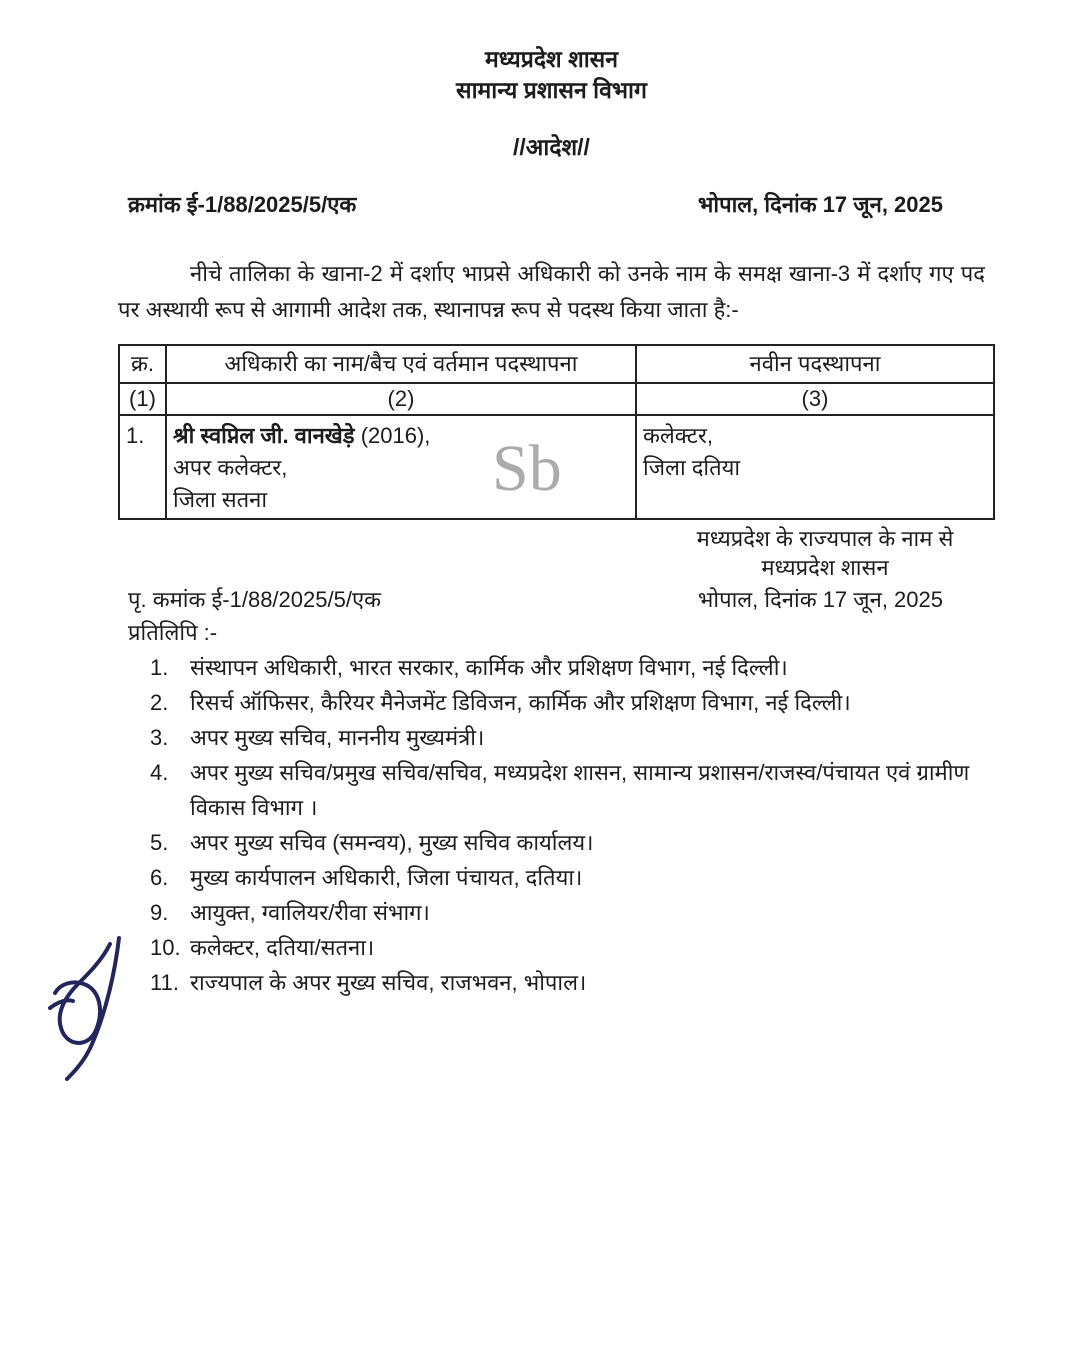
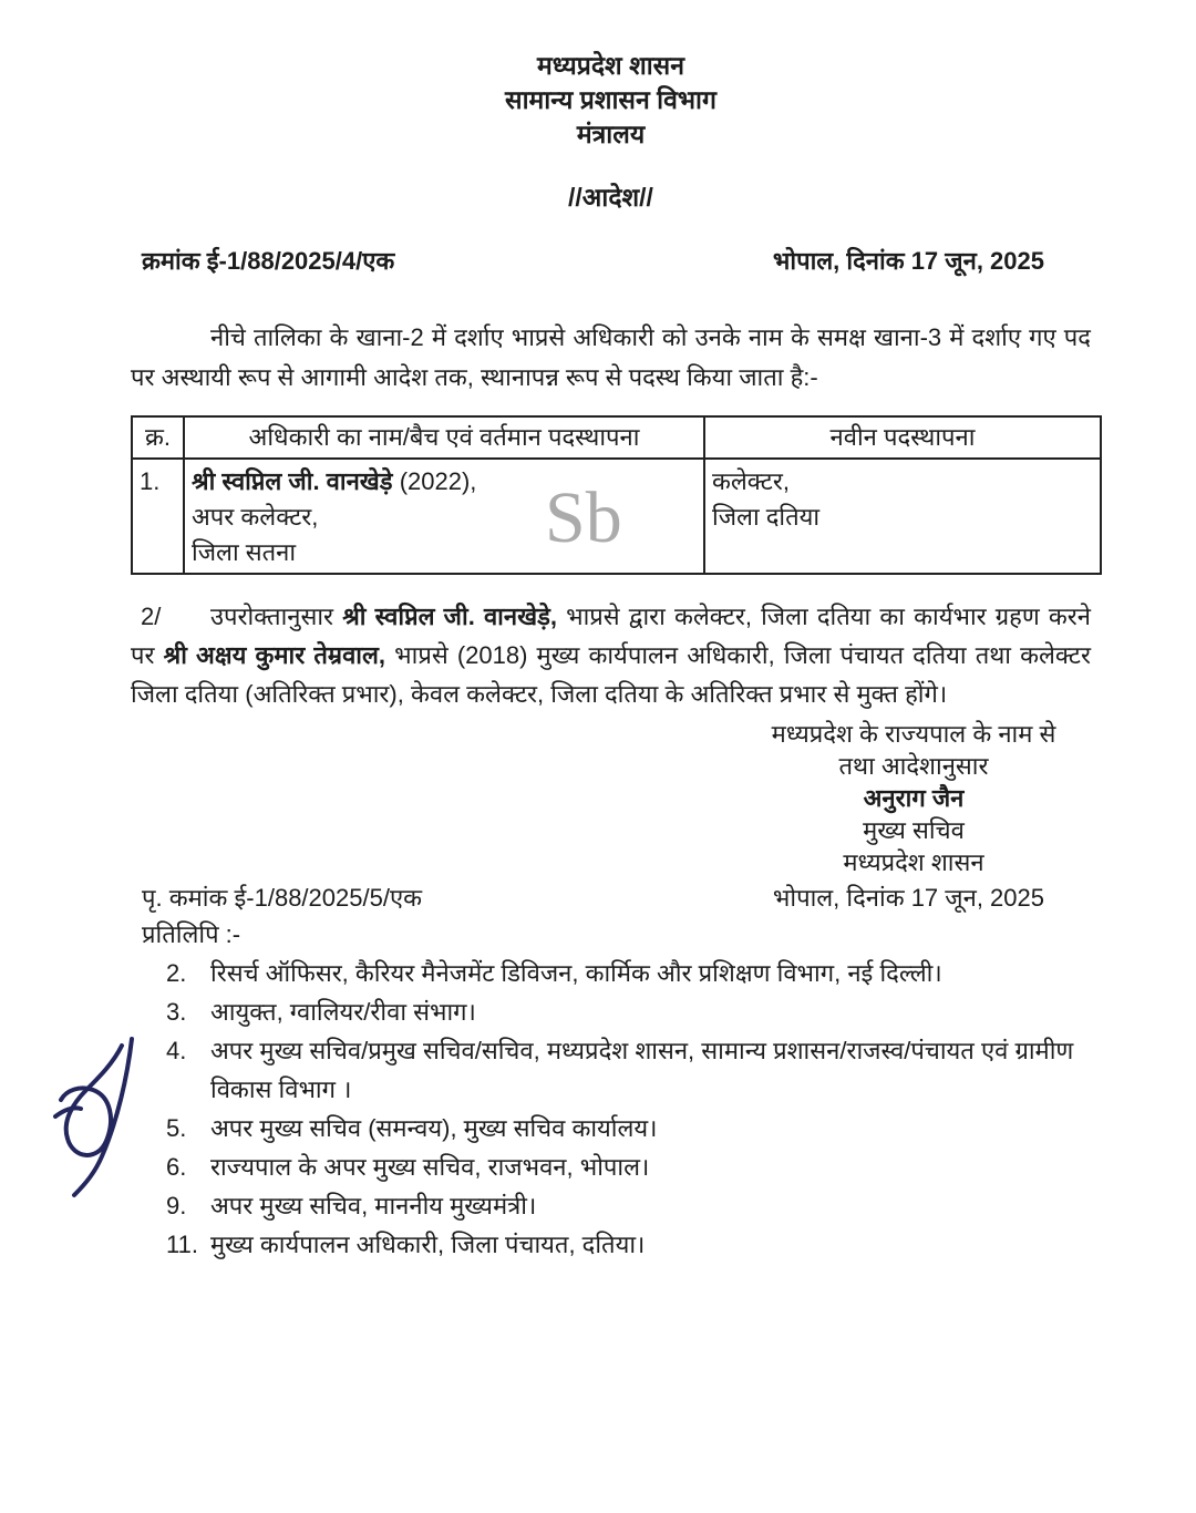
  मध्यप्रदेश शासन
  सामान्य प्रशासन विभाग
+ मंत्रालय
  //आदेश//
- क्रमांक ई-1/88/2025/5/एक
+ क्रमांक ई-1/88/2025/4/एक
  भोपाल, दिनांक 17 जून, 2025
  नीचे तालिका के खाना-2 में दर्शाए भाप्रसे अधिकारी को उनके नाम के समक्ष खाना-3 में दर्शाए गए पद पर अस्थायी रूप से आगामी आदेश तक, स्थानापन्न रूप से पदस्थ किया जाता है:-
  क्र.	अधिकारी का नाम/बैच एवं वर्तमान पदस्थापना	नवीन पदस्थापना
- (1)	(2)	(3)
- 1.	श्री स्वप्निल जी. वानखेड़े (2016), अपर कलेक्टर, जिला सतना Sb	कलेक्टर, जिला दतिया
+ 1.	श्री स्वप्निल जी. वानखेड़े (2022), अपर कलेक्टर, जिला सतना Sb	कलेक्टर, जिला दतिया
+ 2/ उपरोक्तानुसार श्री स्वप्निल जी. वानखेड़े, भाप्रसे द्वारा कलेक्टर, जिला दतिया का कार्यभार ग्रहण करने पर श्री अक्षय कुमार तेम्रवाल, भाप्रसे (2018) मुख्य कार्यपालन अधिकारी, जिला पंचायत दतिया तथा कलेक्टर जिला दतिया (अतिरिक्त प्रभार), केवल कलेक्टर, जिला दतिया के अतिरिक्त प्रभार से मुक्त होंगे।
  मध्यप्रदेश के राज्यपाल के नाम से
+ तथा आदेशानुसार
+ अनुराग जैन
+ मुख्य सचिव
  मध्यप्रदेश शासन
  पृ. कमांक ई-1/88/2025/5/एक
  भोपाल, दिनांक 17 जून, 2025
  प्रतिलिपि :-
- 1.
- संस्थापन अधिकारी, भारत सरकार, कार्मिक और प्रशिक्षण विभाग, नई दिल्ली।
  2.
  रिसर्च ऑफिसर, कैरियर मैनेजमेंट डिविजन, कार्मिक और प्रशिक्षण विभाग, नई दिल्ली।
  3.
- अपर मुख्य सचिव, माननीय मुख्यमंत्री।
+ आयुक्त, ग्वालियर/रीवा संभाग।
  4.
  अपर मुख्य सचिव/प्रमुख सचिव/सचिव, मध्यप्रदेश शासन, सामान्य प्रशासन/राजस्व/पंचायत एवं ग्रामीण विकास विभाग ।
  5.
  अपर मुख्य सचिव (समन्वय), मुख्य सचिव कार्यालय।
  6.
- मुख्य कार्यपालन अधिकारी, जिला पंचायत, दतिया।
+ राज्यपाल के अपर मुख्य सचिव, राजभवन, भोपाल।
  9.
- आयुक्त, ग्वालियर/रीवा संभाग।
+ अपर मुख्य सचिव, माननीय मुख्यमंत्री।
- 10.
- कलेक्टर, दतिया/सतना।
  11.
- राज्यपाल के अपर मुख्य सचिव, राजभवन, भोपाल।
+ मुख्य कार्यपालन अधिकारी, जिला पंचायत, दतिया।
